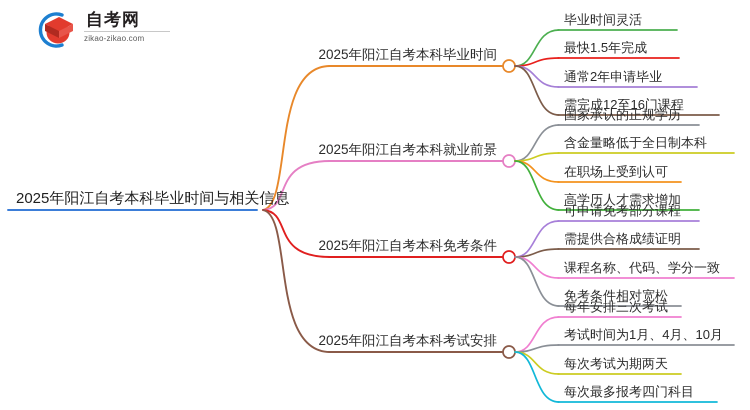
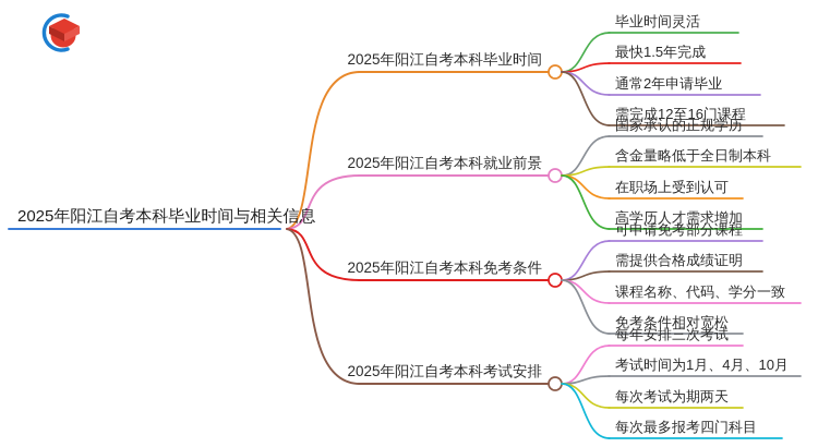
- 自考网
- zikao-zikao.com
  2025年阳江自考本科毕业时间与相关信息
  2025年阳江自考本科毕业时间
  毕业时间灵活
  最快1.5年完成
  通常2年申请毕业
  需完成12至16门课程
  2025年阳江自考本科就业前景
  国家承认的正规学历
  含金量略低于全日制本科
  在职场上受到认可
  高学历人才需求增加
  2025年阳江自考本科免考条件
  可申请免考部分课程
  需提供合格成绩证明
  课程名称、代码、学分一致
  免考条件相对宽松
  2025年阳江自考本科考试安排
  每年安排三次考试
  考试时间为1月、4月、10月
  每次考试为期两天
  每次最多报考四门科目
